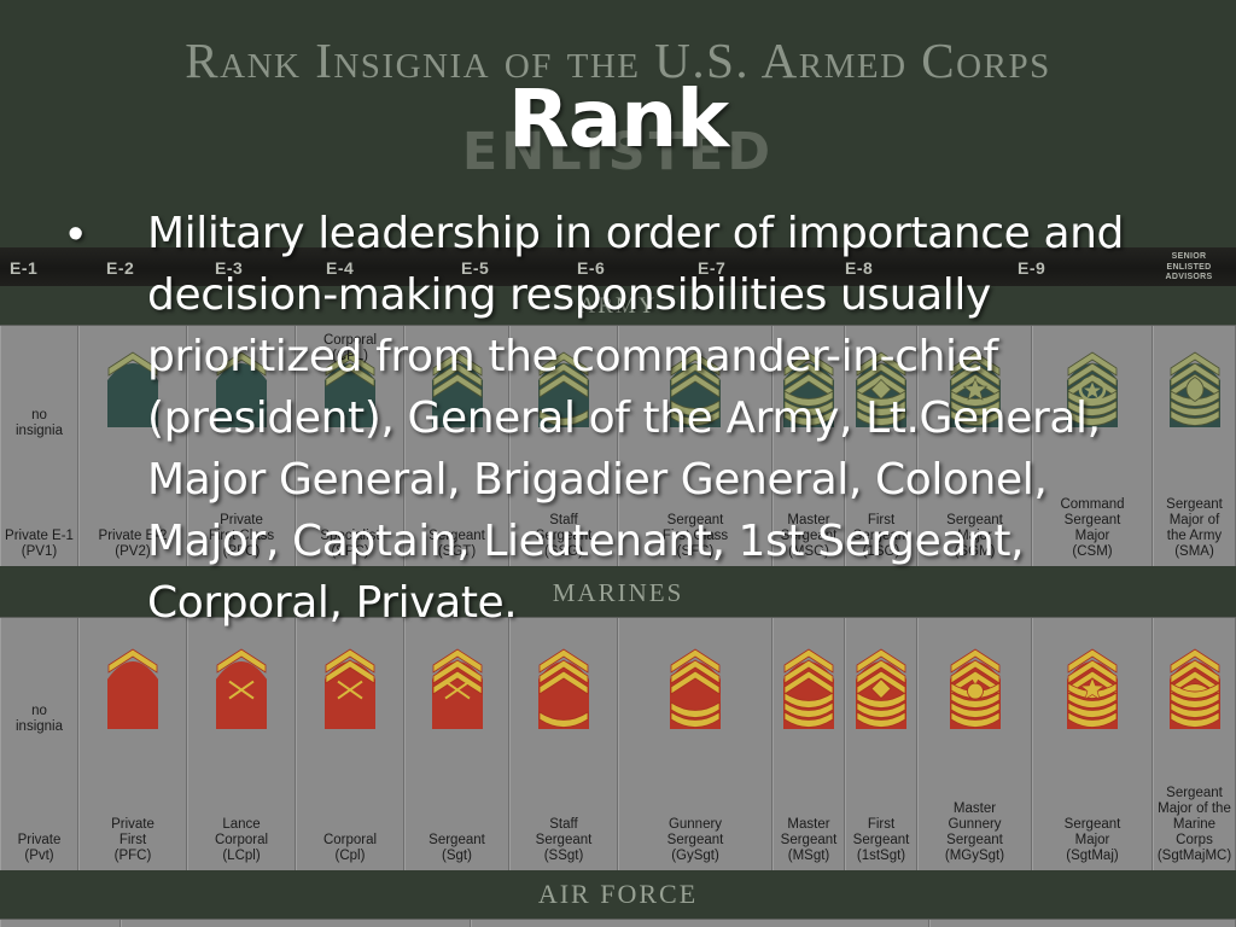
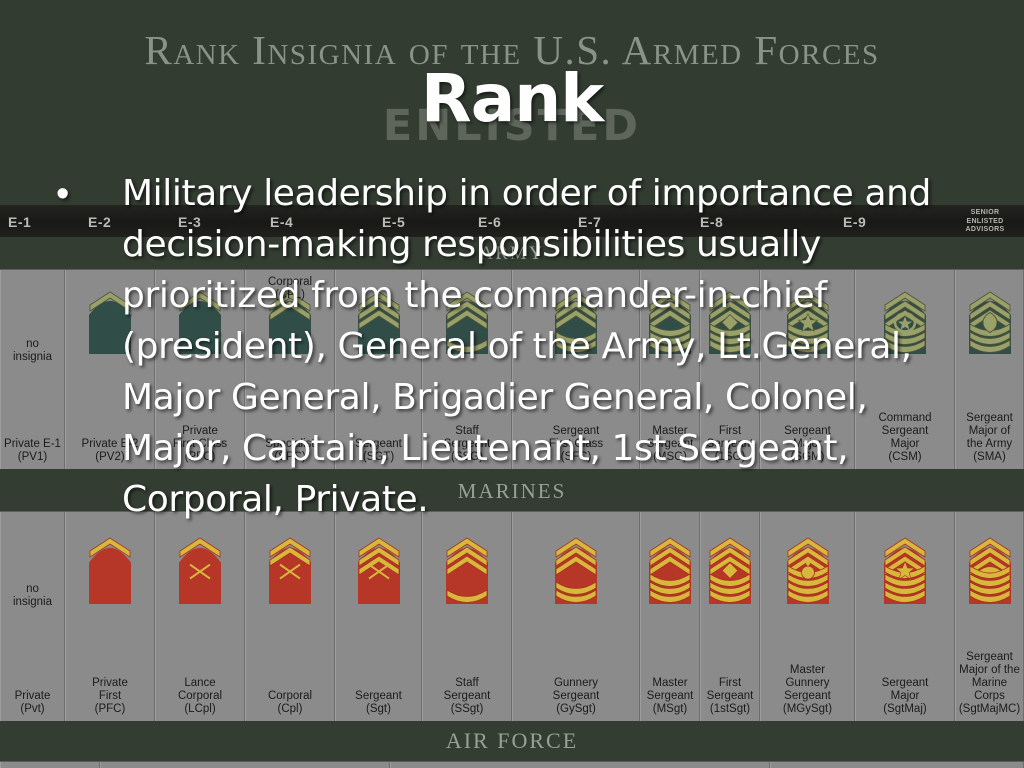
- Rank Insignia of the U.S. Armed Corps
+ Rank Insignia of the U.S. Armed Forces
  ENLISTED
  E-1
  E-2
  E-3
  E-4
  E-5
  E-6
  E-7
  E-8
  E-9
  ARMY
  no
  insignia
  Private E-1
  (PV1)
  Private E-2
  (PV2)
  Private
  First Class
  (PFC)
  Corporal
  (CPL)
  Specialist
  (SPC)
  Sergeant
  (SGT)
  Staff
  Sergeant
  (SSG)
  Sergeant
  First Class
  (SFC)
  Master
  Sergeant
  (MSG)
  First
  Sergeant
  (1SG)
  Sergeant
  Major
  (SGM)
  Command
  Sergeant
  Major
  (CSM)
  Sergeant
  Major of
  the Army
  (SMA)
  MARINES
  no
  insignia
  Private
  (Pvt)
  Private
  First
  (PFC)
  Lance
  Corporal
  (LCpl)
  Corporal
  (Cpl)
  Sergeant
  (Sgt)
  Staff
  Sergeant
  (SSgt)
  Gunnery
  Sergeant
  (GySgt)
  Master
  Sergeant
  (MSgt)
  First
  Sergeant
  (1stSgt)
  Master
  Gunnery
  Sergeant
  (MGySgt)
  Sergeant
  Major
  (SgtMaj)
  Sergeant
  Major of the
  Marine Corps
  (SgtMajMC)
  AIR FORCE
  Rank
  •
  Military leadership in order of importance and decision-making responsibilities usually prioritized from the commander-in-chief (president), General of the Army, Lt.General, Major General, Brigadier General, Colonel, Major, Captain, Lieutenant, 1st Sergeant, Corporal, Private.
